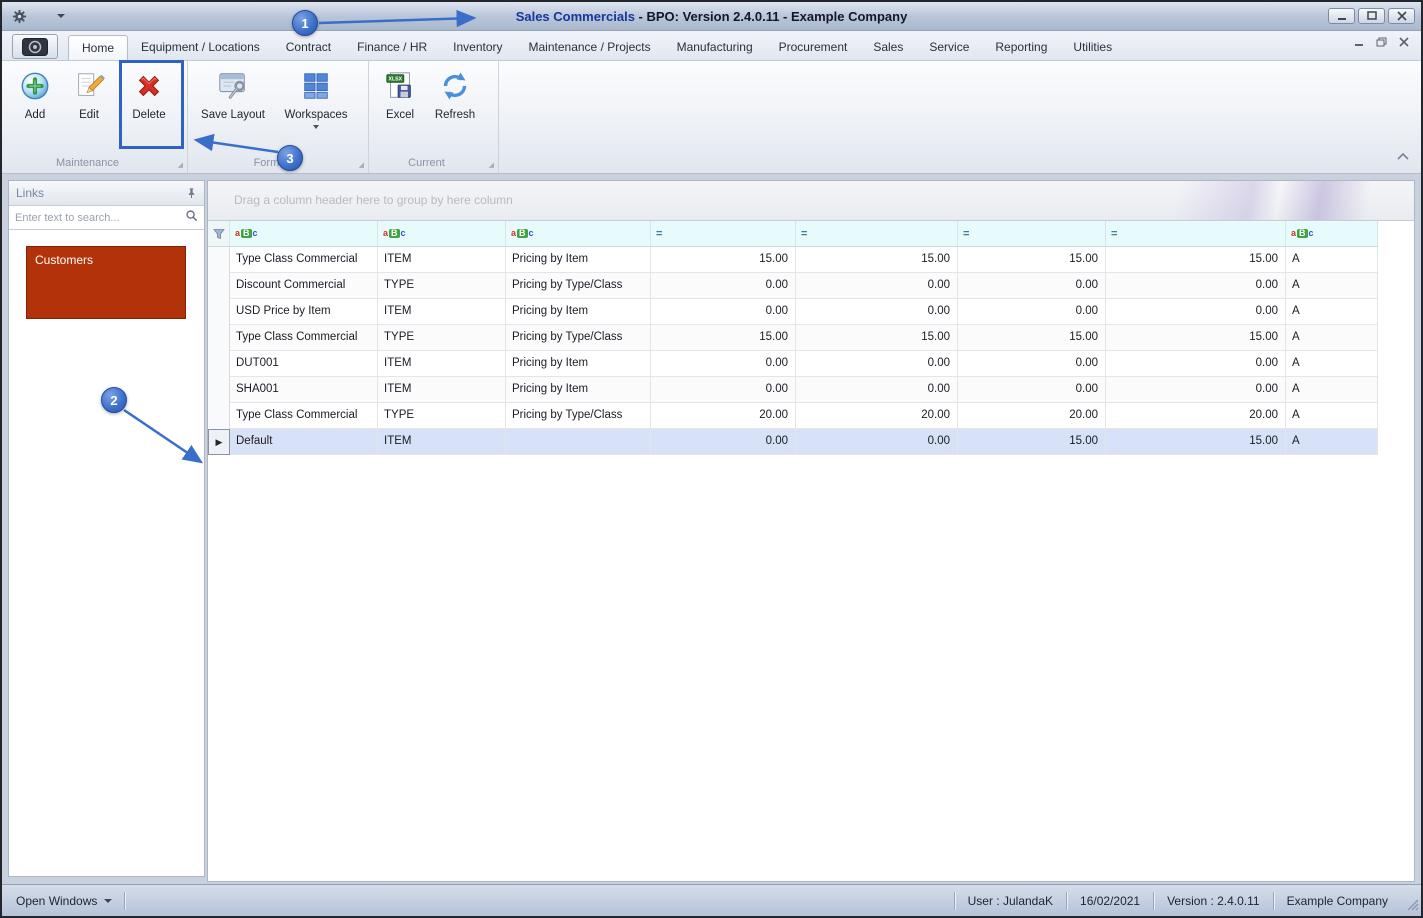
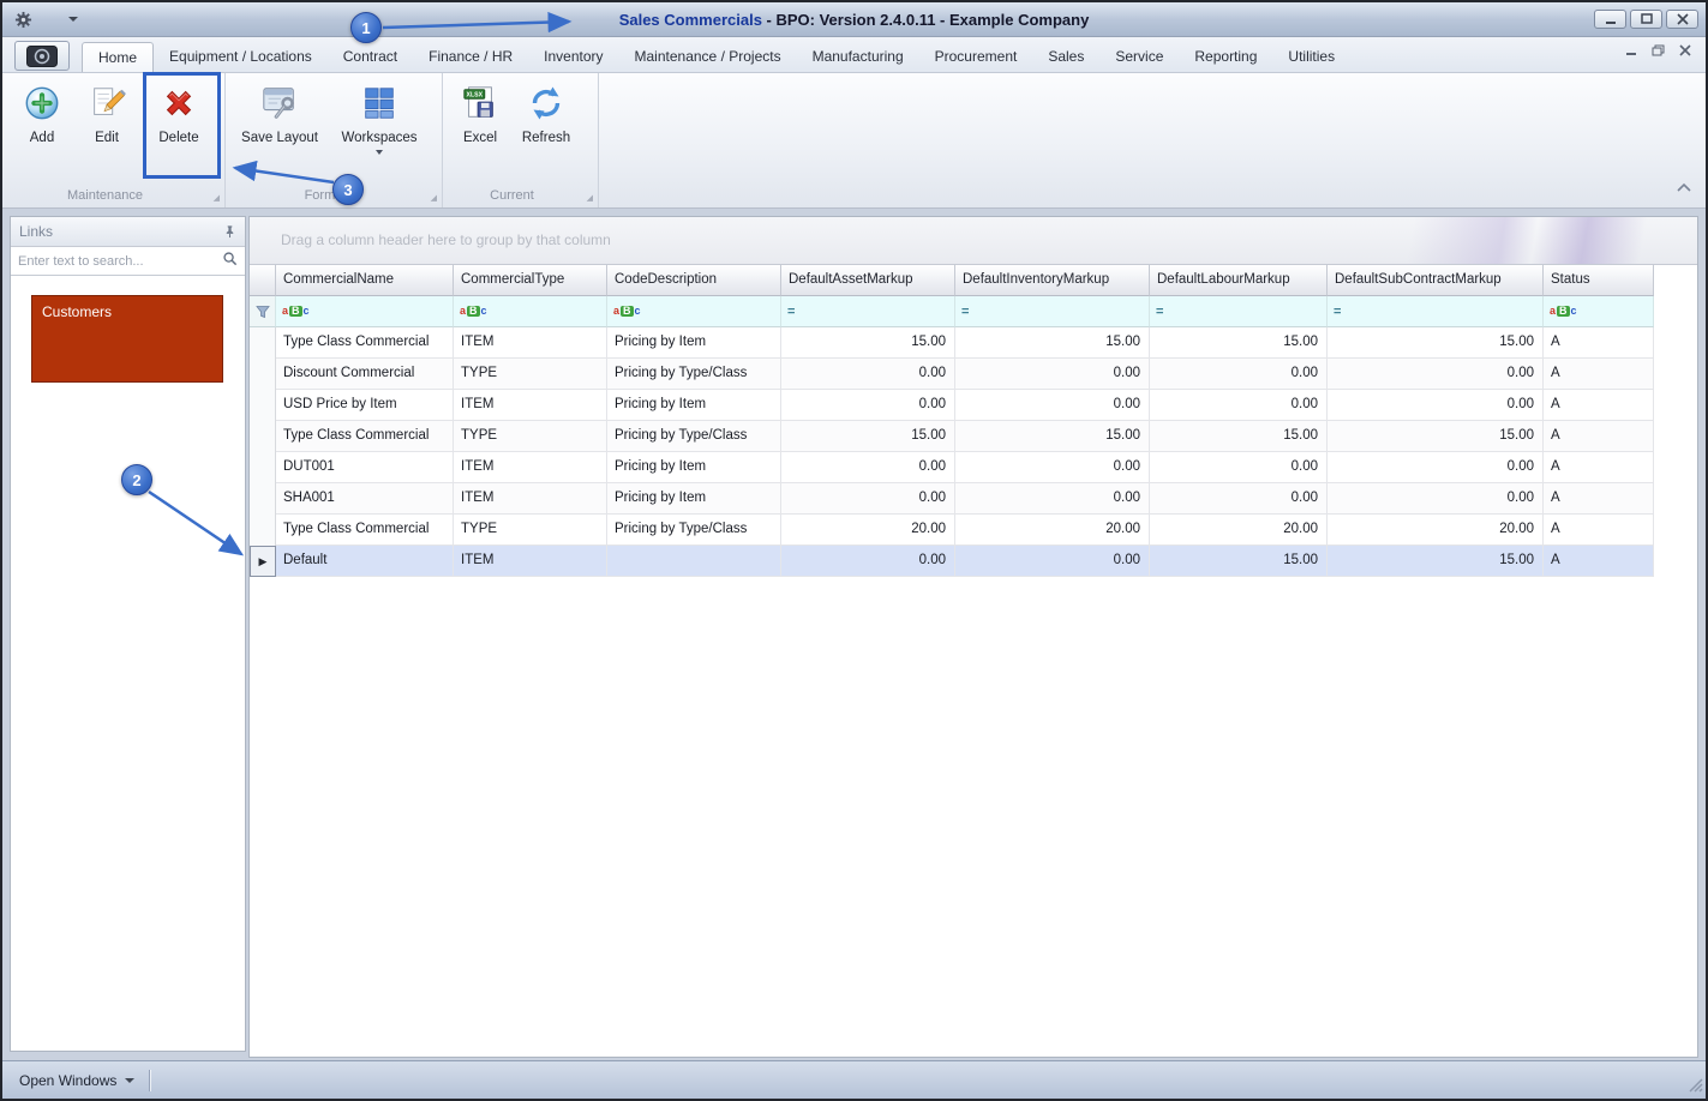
  Sales Commercials - BPO: Version 2.4.0.11 - Example Company
  Home
  Equipment / Locations
  Contract
  Finance / HR
  Inventory
  Maintenance / Projects
  Manufacturing
  Procurement
  Sales
  Service
  Reporting
  Utilities
  Add
  Edit
  Delete
  Maintenance
  Save Layout
  Workspaces
  Excel
  Refresh
  Current
  Links
  Enter text to search...
  Customers
- Drag a column header here to group by here column
+ Drag a column header here to group by that column
+ CommercialName
+ CommercialType
+ CodeDescription
+ DefaultAssetMarkup
+ DefaultInventoryMarkup
+ DefaultLabourMarkup
+ DefaultSubContractMarkup
+ Status
  a
  B
  c
  a
  B
  c
  a
  B
  c
  =
  =
  =
  =
  a
  B
  c
  Type Class Commercial
  ITEM
  Pricing by Item
  15.00
  15.00
  15.00
  15.00
  A
  Discount Commercial
  TYPE
  Pricing by Type/Class
  0.00
  0.00
  0.00
  0.00
  A
  USD Price by Item
  ITEM
  Pricing by Item
  0.00
  0.00
  0.00
  0.00
  A
  Type Class Commercial
  TYPE
  Pricing by Type/Class
  15.00
  15.00
  15.00
  15.00
  A
  DUT001
  ITEM
  Pricing by Item
  0.00
  0.00
  0.00
  0.00
  A
  SHA001
  ITEM
  Pricing by Item
  0.00
  0.00
  0.00
  0.00
  A
  Type Class Commercial
  TYPE
  Pricing by Type/Class
  20.00
  20.00
  20.00
  20.00
  A
  ▶
  Default
  ITEM
  0.00
  0.00
  15.00
  15.00
  A
  Open Windows
- User : JulandaK
- 16/02/2021
- Version : 2.4.0.11
- Example Company
  1
  2
  3
